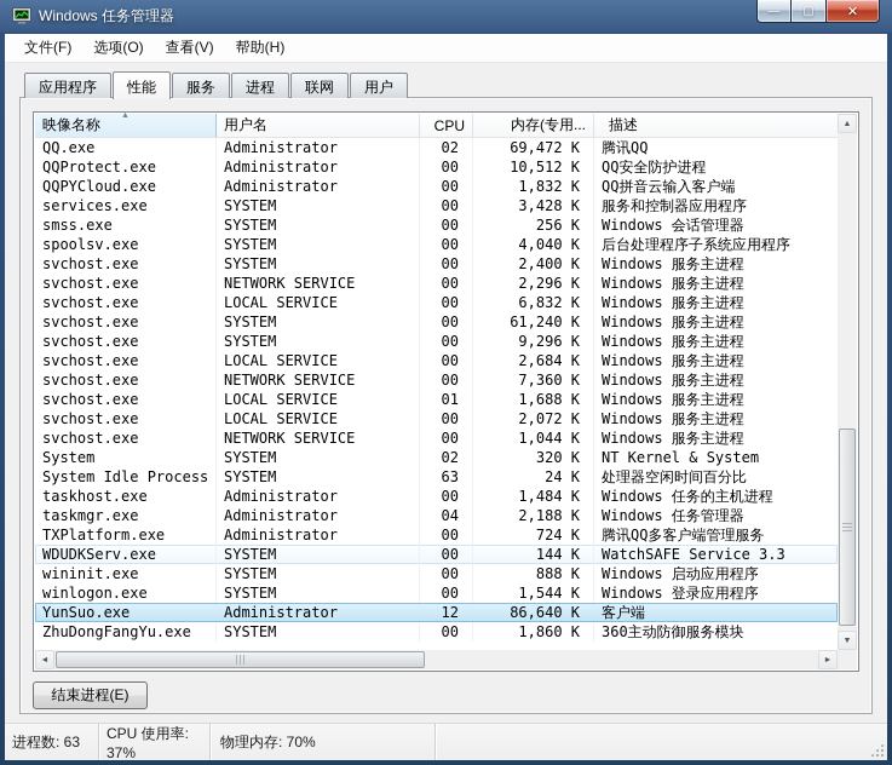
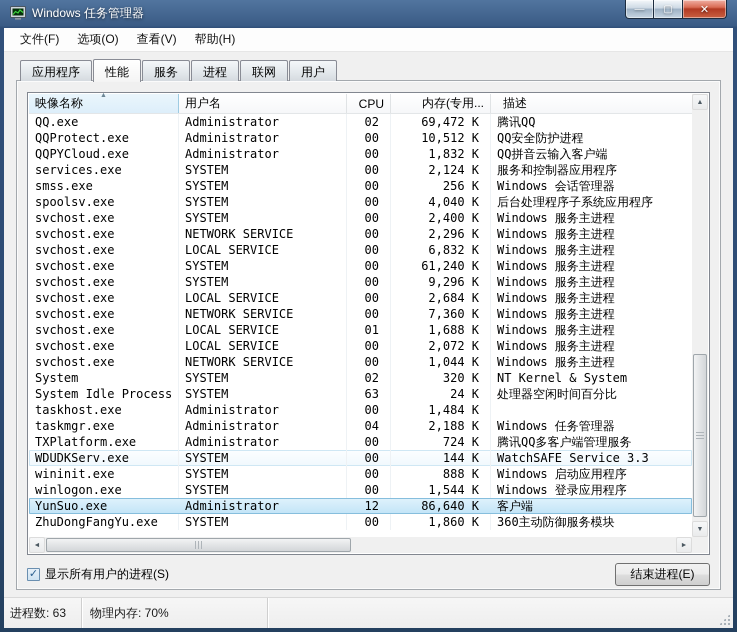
  Windows 任务管理器
  —
  ▢
  ✕
  文件(F)
  选项(O)
  查看(V)
  帮助(H)
  应用程序
  性能
  服务
  进程
  联网
  用户
  映像名称
  用户名
  CPU
  内存(专用...
  描述
  QQ.exe
  Administrator
  02
  69,472 K
  腾讯QQ
  QQProtect.exe
  Administrator
  00
  10,512 K
  QQ安全防护进程
  QQPYCloud.exe
  Administrator
  00
  1,832 K
  QQ拼音云输入客户端
  services.exe
  SYSTEM
  00
- 3,428 K
+ 2,124 K
  服务和控制器应用程序
  smss.exe
  SYSTEM
  00
  256 K
  Windows 会话管理器
  spoolsv.exe
  SYSTEM
  00
  4,040 K
  后台处理程序子系统应用程序
  svchost.exe
  SYSTEM
  00
  2,400 K
  Windows 服务主进程
  svchost.exe
  NETWORK SERVICE
  00
  2,296 K
  Windows 服务主进程
  svchost.exe
  LOCAL SERVICE
  00
  6,832 K
  Windows 服务主进程
  svchost.exe
  SYSTEM
  00
  61,240 K
  Windows 服务主进程
  svchost.exe
  SYSTEM
  00
  9,296 K
  Windows 服务主进程
  svchost.exe
  LOCAL SERVICE
  00
  2,684 K
  Windows 服务主进程
  svchost.exe
  NETWORK SERVICE
  00
  7,360 K
  Windows 服务主进程
  svchost.exe
  LOCAL SERVICE
  01
  1,688 K
  Windows 服务主进程
  svchost.exe
  LOCAL SERVICE
  00
  2,072 K
  Windows 服务主进程
  svchost.exe
  NETWORK SERVICE
  00
  1,044 K
  Windows 服务主进程
  System
  SYSTEM
  02
  320 K
  NT Kernel & System
  System Idle Process
  SYSTEM
  63
  24 K
  处理器空闲时间百分比
  taskhost.exe
  Administrator
  00
  1,484 K
- Windows 任务的主机进程
  taskmgr.exe
  Administrator
  04
  2,188 K
  Windows 任务管理器
  TXPlatform.exe
  Administrator
  00
  724 K
  腾讯QQ多客户端管理服务
  WDUDKServ.exe
  SYSTEM
  00
  144 K
  WatchSAFE Service 3.3
  wininit.exe
  SYSTEM
  00
  888 K
  Windows 启动应用程序
  winlogon.exe
  SYSTEM
  00
  1,544 K
  Windows 登录应用程序
  YunSuo.exe
  Administrator
  12
  86,640 K
  客户端
  ZhuDongFangYu.exe
  SYSTEM
  00
  1,860 K
  360主动防御服务模块
+ ✓
+ 显示所有用户的进程(S)
  结束进程(E)
  进程数: 63
- CPU 使用率: 37%
  物理内存: 70%
